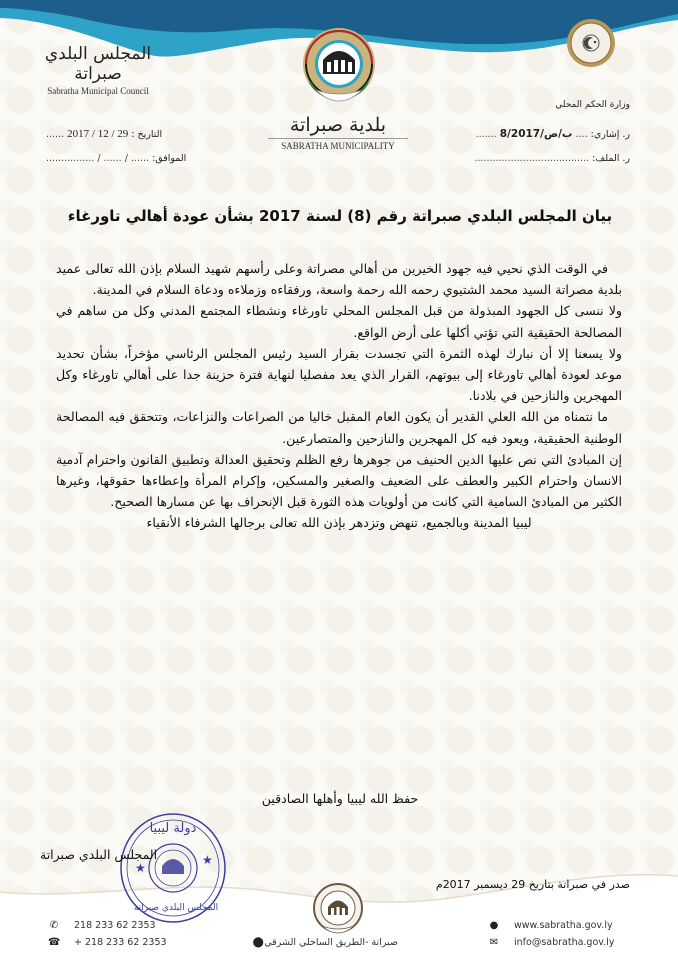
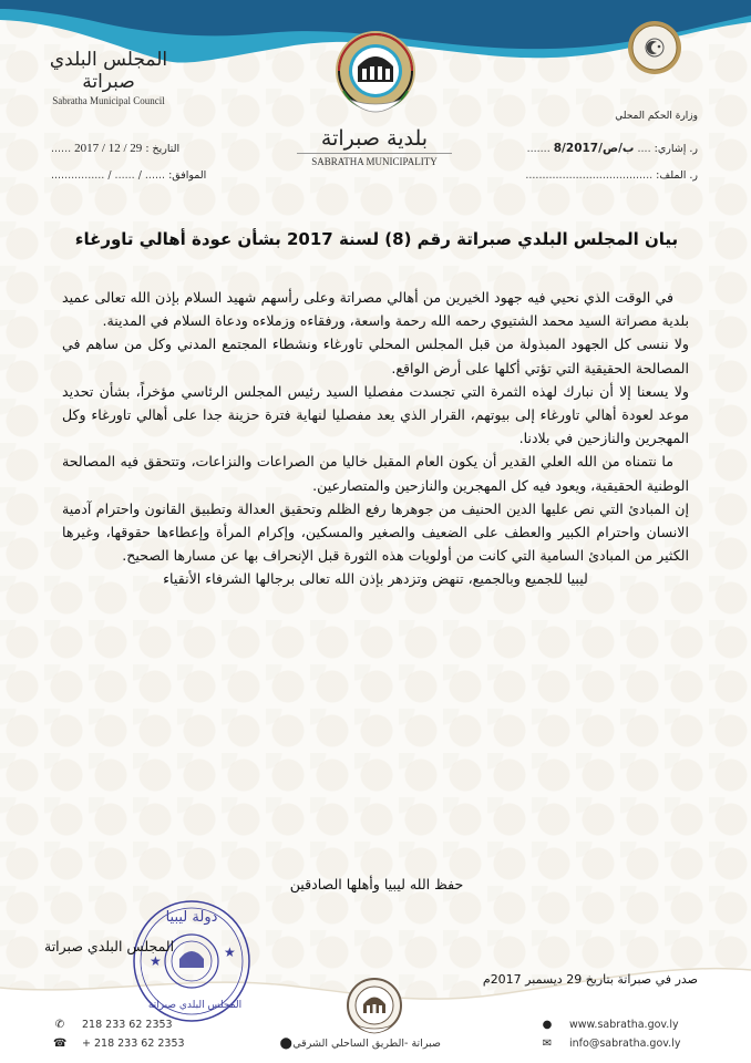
  المجلس البلدي صبراتة
  Sabratha Municipal Council
  بلدية صبراتة
  SABRATHA MUNICIPALITY
  وزارة الحكم المحلي
  ر. إشاري: .... ب/ص/8/2017 .......
  ر. الملف: ......................................
  التاريخ : 29 / 12 / 2017 ......
  الموافق: ...... / ...... / ................
  بيان المجلس البلدي صبراتة رقم (8) لسنة 2017 بشأن عودة أهالي تاورغاء
  في الوقت الذي نحيي فيه جهود الخيرين من أهالي مصراتة وعلى رأسهم شهيد السلام بإذن الله تعالى عميد بلدية مصراتة السيد محمد الشتيوي رحمه الله رحمة واسعة، ورفقاءه وزملاءه ودعاة السلام في المدينة.
  ولا ننسى كل الجهود المبذولة من قبل المجلس المحلي تاورغاء ونشطاء المجتمع المدني وكل من ساهم في المصالحة الحقيقية التي تؤتي أكلها على أرض الواقع.
- ولا يسعنا إلا أن نبارك لهذه الثمرة التي تجسدت بقرار السيد رئيس المجلس الرئاسي مؤخراً، بشأن تحديد موعد لعودة أهالي تاورغاء إلى بيوتهم، القرار الذي يعد مفصليا لنهاية فترة حزينة جدا على أهالي تاورغاء وكل المهجرين والنازحين في بلادنا.
+ ولا يسعنا إلا أن نبارك لهذه الثمرة التي تجسدت مفصليا السيد رئيس المجلس الرئاسي مؤخراً، بشأن تحديد موعد لعودة أهالي تاورغاء إلى بيوتهم، القرار الذي يعد مفصليا لنهاية فترة حزينة جدا على أهالي تاورغاء وكل المهجرين والنازحين في بلادنا.
  ما نتمناه من الله العلي القدير أن يكون العام المقبل خاليا من الصراعات والنزاعات، وتتحقق فيه المصالحة الوطنية الحقيقية، ويعود فيه كل المهجرين والنازحين والمتصارعين.
  إن المبادئ التي نص عليها الدين الحنيف من جوهرها رفع الظلم وتحقيق العدالة وتطبيق القانون واحترام آدمية الانسان واحترام الكبير والعطف على الضعيف والصغير والمسكين، وإكرام المرأة وإعطاءها حقوقها، وغيرها الكثير من المبادئ السامية التي كانت من أولويات هذه الثورة قبل الإنحراف بها عن مسارها الصحيح.
- ليبيا المدينة وبالجميع، تنهض وتزدهر بإذن الله تعالى برجالها الشرفاء الأنقياء
+ ليبيا للجميع وبالجميع، تنهض وتزدهر بإذن الله تعالى برجالها الشرفاء الأنقياء
  حفظ الله ليبيا وأهلها الصادقين
  ★
  ★
  دولة ليبيا
  المجلس البلدي صبراتة
  المجلس البلدي صبراتة
  صدر في صبراتة بتاريخ 29 ديسمبر 2017م
  ✆
  218 233 62 2353
  ☎
  + 218 233 62 2353
  صبراتة -الطريق الساحلي الشرقي
  ⬤
  ●
  www.sabratha.gov.ly
  ✉
  info@sabratha.gov.ly
